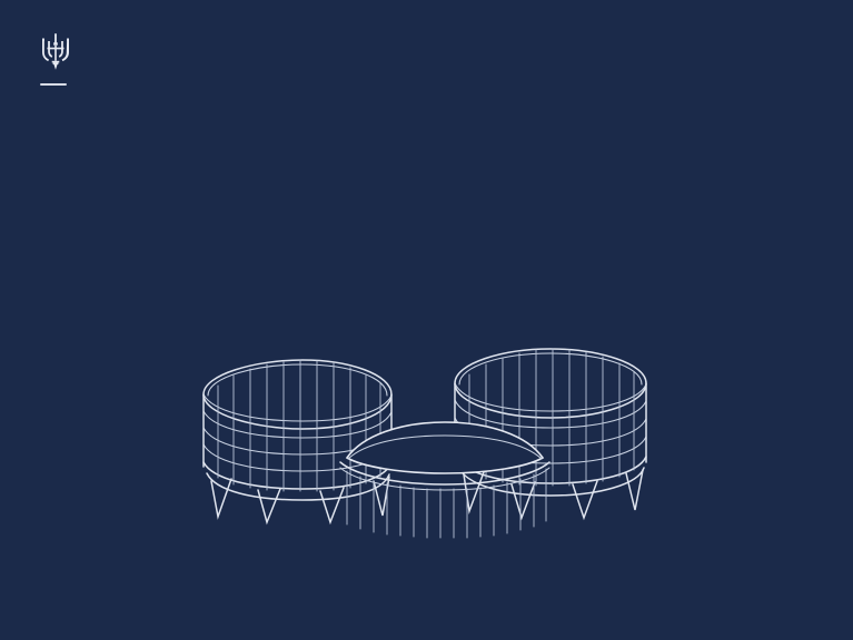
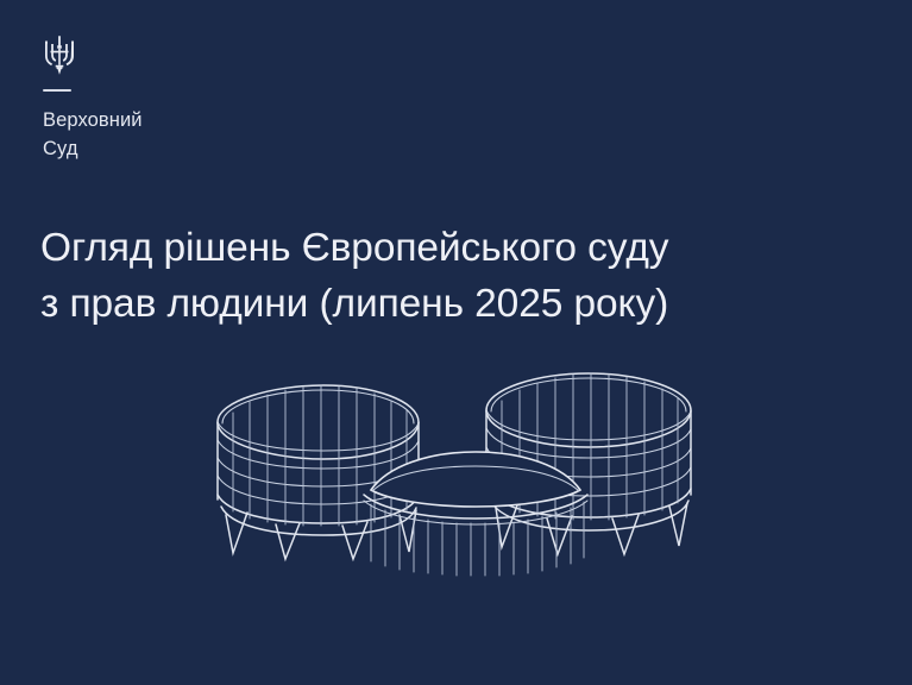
+ Верховний
+ Суд
+ Огляд рішень Європейського суду
+ з прав людини (липень 2025 року)
